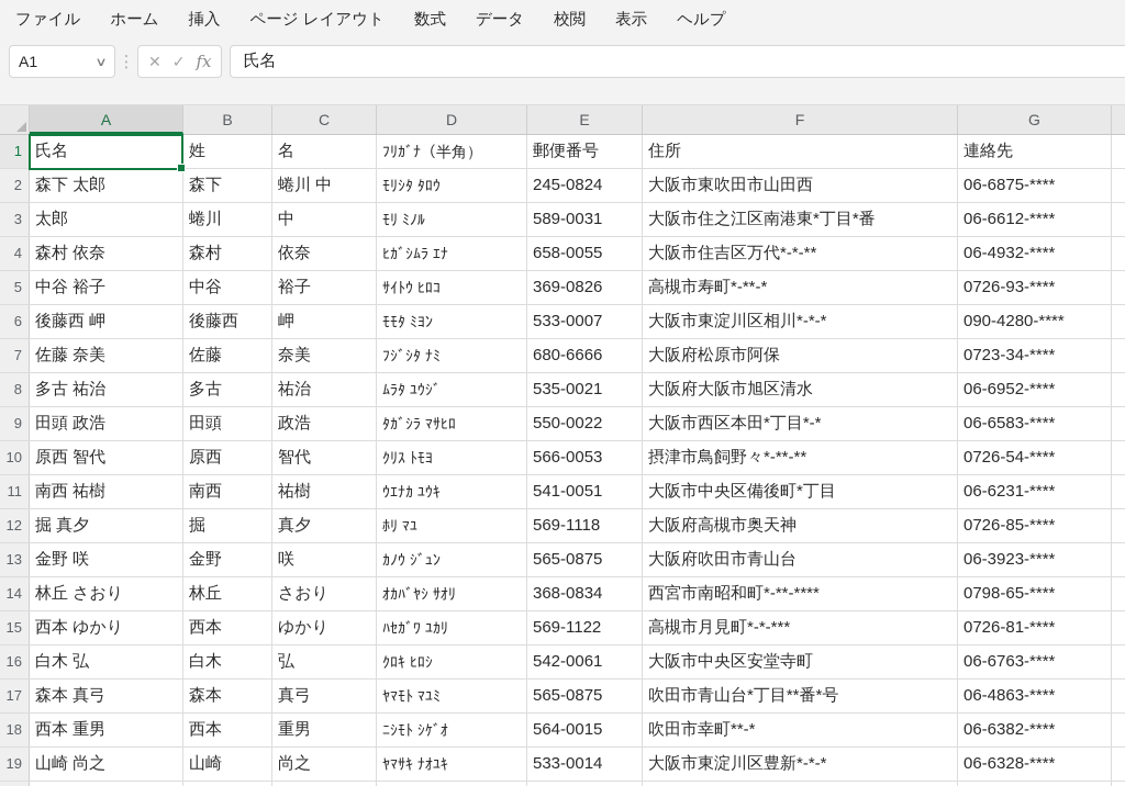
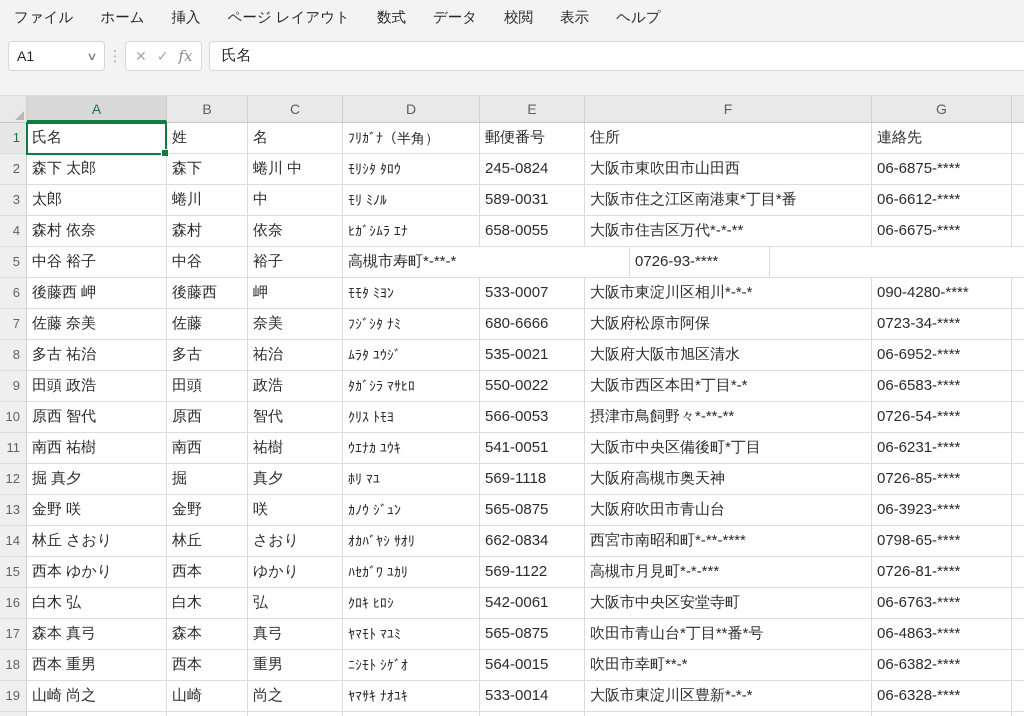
  ファイル
  ホーム
  挿入
  ページ レイアウト
  数式
  データ
  校閲
  表示
  ヘルプ
  A1
  ∨
  ⋮
  ✕
  ✓
  fx
  氏名
  A
  B
  C
  D
  E
  F
  G
  1
  氏名
  姓
  名
  ﾌﾘｶﾞﾅ（半角）
  郵便番号
  住所
  連絡先
  2
  森下 太郎
  森下
  蜷川 中
  ﾓﾘｼﾀ ﾀﾛｳ
  245-0824
  大阪市東吹田市山田西
  06-6875-****
  3
  太郎
  蜷川
  中
  ﾓﾘ ﾐﾉﾙ
  589-0031
  大阪市住之江区南港東*丁目*番
  06-6612-****
  4
  森村 依奈
  森村
  依奈
  ﾋｶﾞｼﾑﾗ ｴﾅ
  658-0055
  大阪市住吉区万代*-*-**
- 06-4932-****
+ 06-6675-****
  5
  中谷 裕子
  中谷
  裕子
- ｻｲﾄｳ ﾋﾛｺ
- 369-0826
  高槻市寿町*-**-*
  0726-93-****
  6
  後藤西 岬
  後藤西
  岬
  ﾓﾓﾀ ﾐﾖﾝ
  533-0007
  大阪市東淀川区相川*-*-*
  090-4280-****
  7
  佐藤 奈美
  佐藤
  奈美
  ﾌｼﾞｼﾀ ﾅﾐ
  680-6666
  大阪府松原市阿保
  0723-34-****
  8
  多古 祐治
  多古
  祐治
  ﾑﾗﾀ ﾕｳｼﾞ
  535-0021
  大阪府大阪市旭区清水
  06-6952-****
  9
  田頭 政浩
  田頭
  政浩
  ﾀｶﾞｼﾗ ﾏｻﾋﾛ
  550-0022
  大阪市西区本田*丁目*-*
  06-6583-****
  10
  原西 智代
  原西
  智代
  ｸﾘｽ ﾄﾓﾖ
  566-0053
  摂津市鳥飼野々*-**-**
  0726-54-****
  11
  南西 祐樹
  南西
  祐樹
  ｳｴﾅｶ ﾕｳｷ
  541-0051
  大阪市中央区備後町*丁目
  06-6231-****
  12
  掘 真夕
  掘
  真夕
  ﾎﾘ ﾏﾕ
  569-1118
  大阪府高槻市奥天神
  0726-85-****
  13
  金野 咲
  金野
  咲
  ｶﾉｳ ｼﾞｭﾝ
  565-0875
  大阪府吹田市青山台
  06-3923-****
  14
  林丘 さおり
  林丘
  さおり
  ｵｶﾊﾞﾔｼ ｻｵﾘ
- 368-0834
+ 662-0834
  西宮市南昭和町*-**-****
  0798-65-****
  15
  西本 ゆかり
  西本
  ゆかり
  ﾊｾｶﾞﾜ ﾕｶﾘ
  569-1122
  高槻市月見町*-*-***
  0726-81-****
  16
  白木 弘
  白木
  弘
  ｸﾛｷ ﾋﾛｼ
  542-0061
  大阪市中央区安堂寺町
  06-6763-****
  17
  森本 真弓
  森本
  真弓
  ﾔﾏﾓﾄ ﾏﾕﾐ
  565-0875
  吹田市青山台*丁目**番*号
  06-4863-****
  18
  西本 重男
  西本
  重男
  ﾆｼﾓﾄ ｼｹﾞｵ
  564-0015
  吹田市幸町**-*
  06-6382-****
  19
  山崎 尚之
  山崎
  尚之
  ﾔﾏｻｷ ﾅｵﾕｷ
  533-0014
  大阪市東淀川区豊新*-*-*
  06-6328-****
